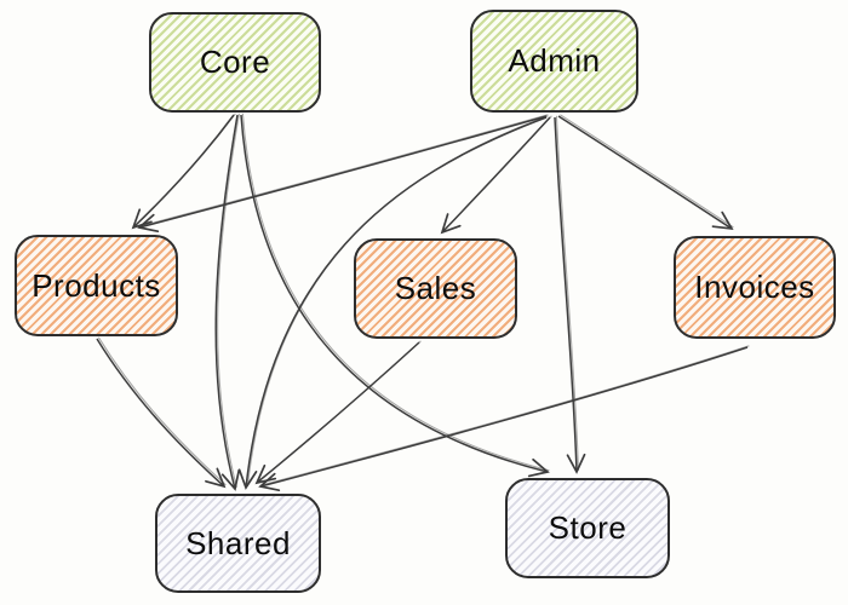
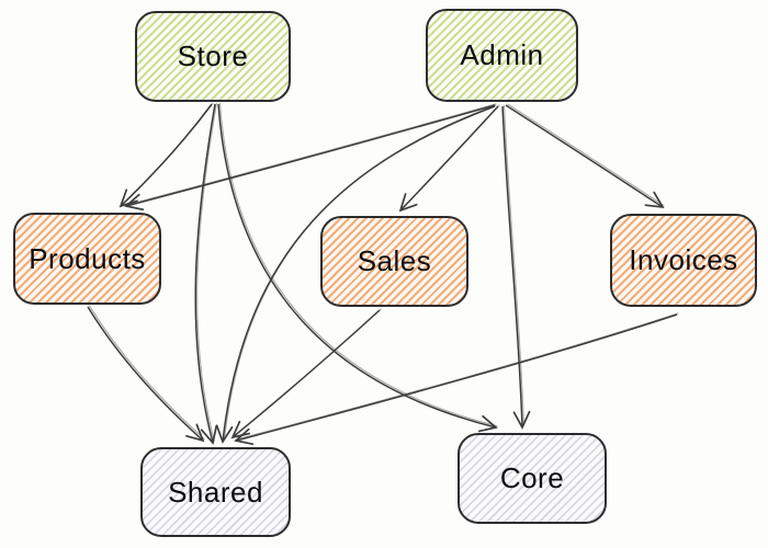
- Core
+ Store
  Admin
  Products
  Sales
  Invoices
  Shared
- Store
+ Core
